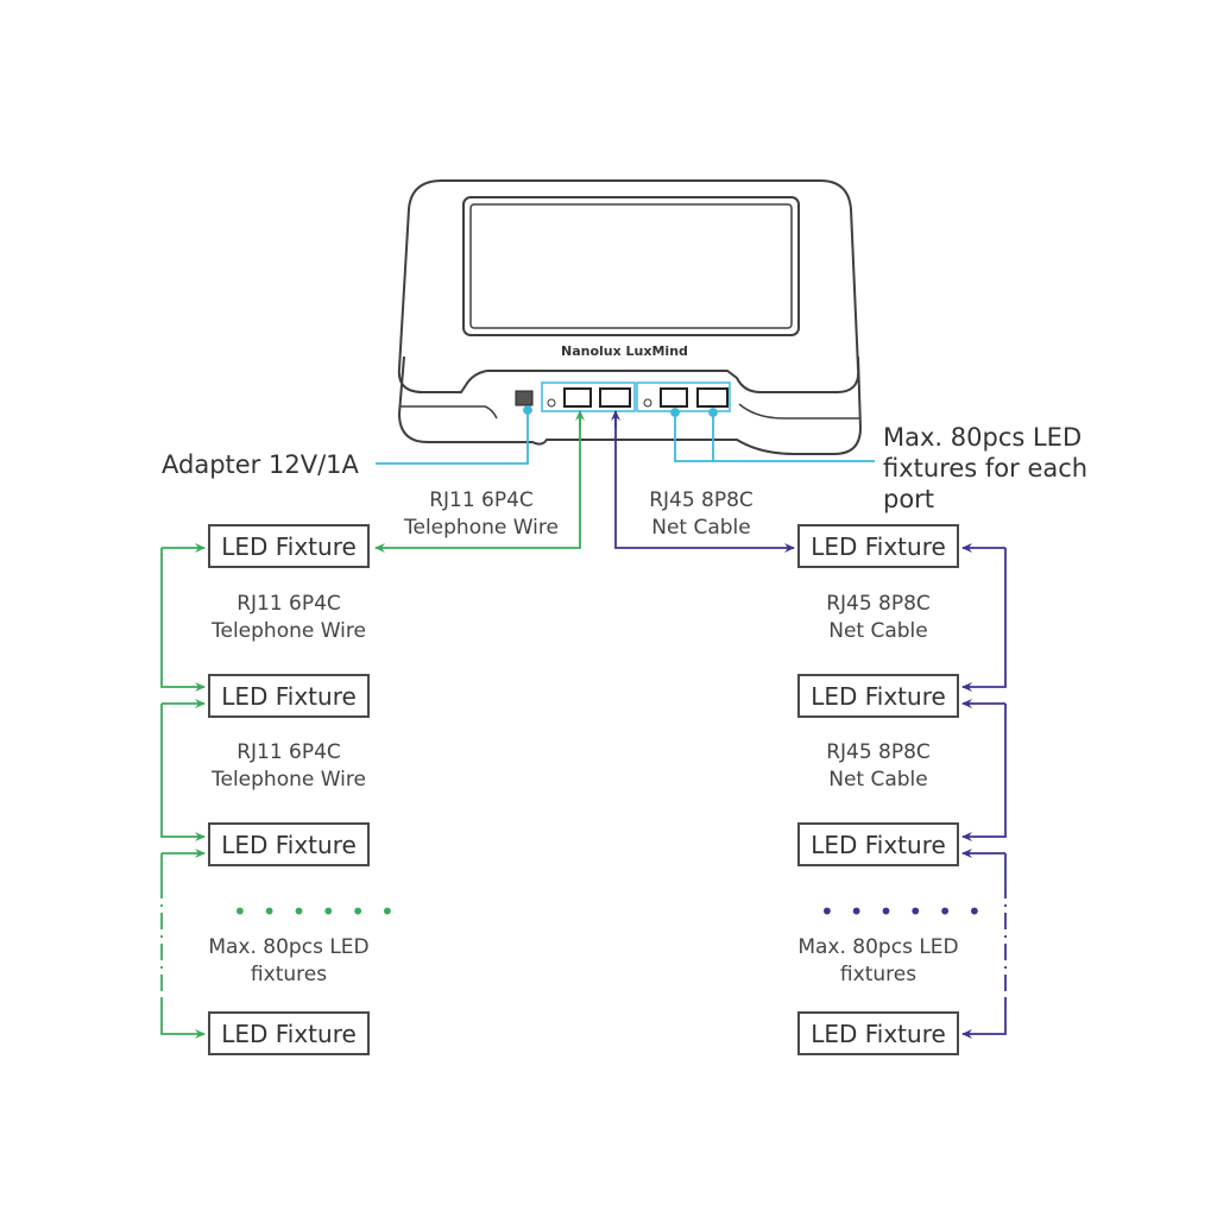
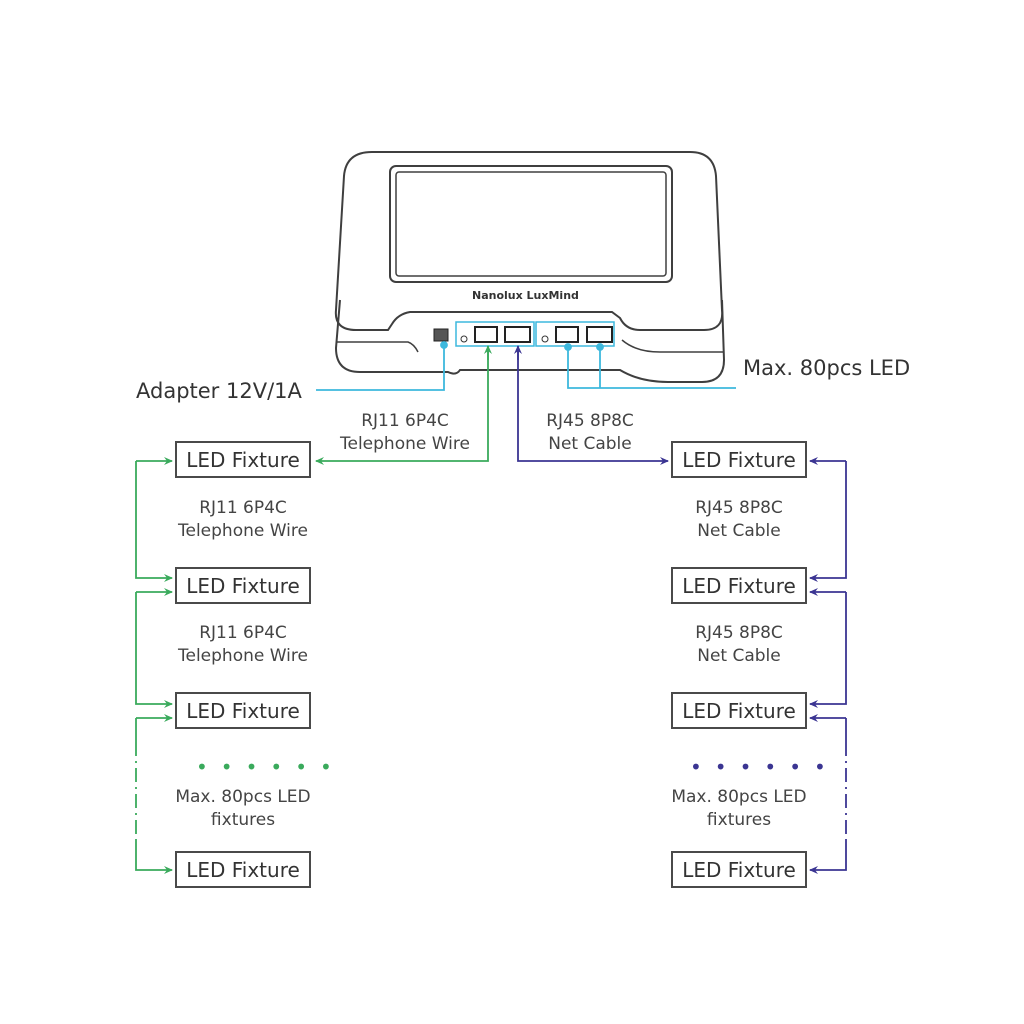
  Nanolux LuxMind
  Adapter 12V/1A
  Max. 80pcs LED
- fixtures for each
- port
  RJ11 6P4C
  Telephone Wire
  RJ45 8P8C
  Net Cable
  LED Fixture
  RJ11 6P4C
  Telephone Wire
  LED Fixture
  RJ11 6P4C
  Telephone Wire
  LED Fixture
  ••••••
  Max. 80pcs LED
  fixtures
  LED Fixture
  LED Fixture
  RJ45 8P8C
  Net Cable
  LED Fixture
  RJ45 8P8C
  Net Cable
  LED Fixture
  ••••••
  Max. 80pcs LED
  fixtures
  LED Fixture
